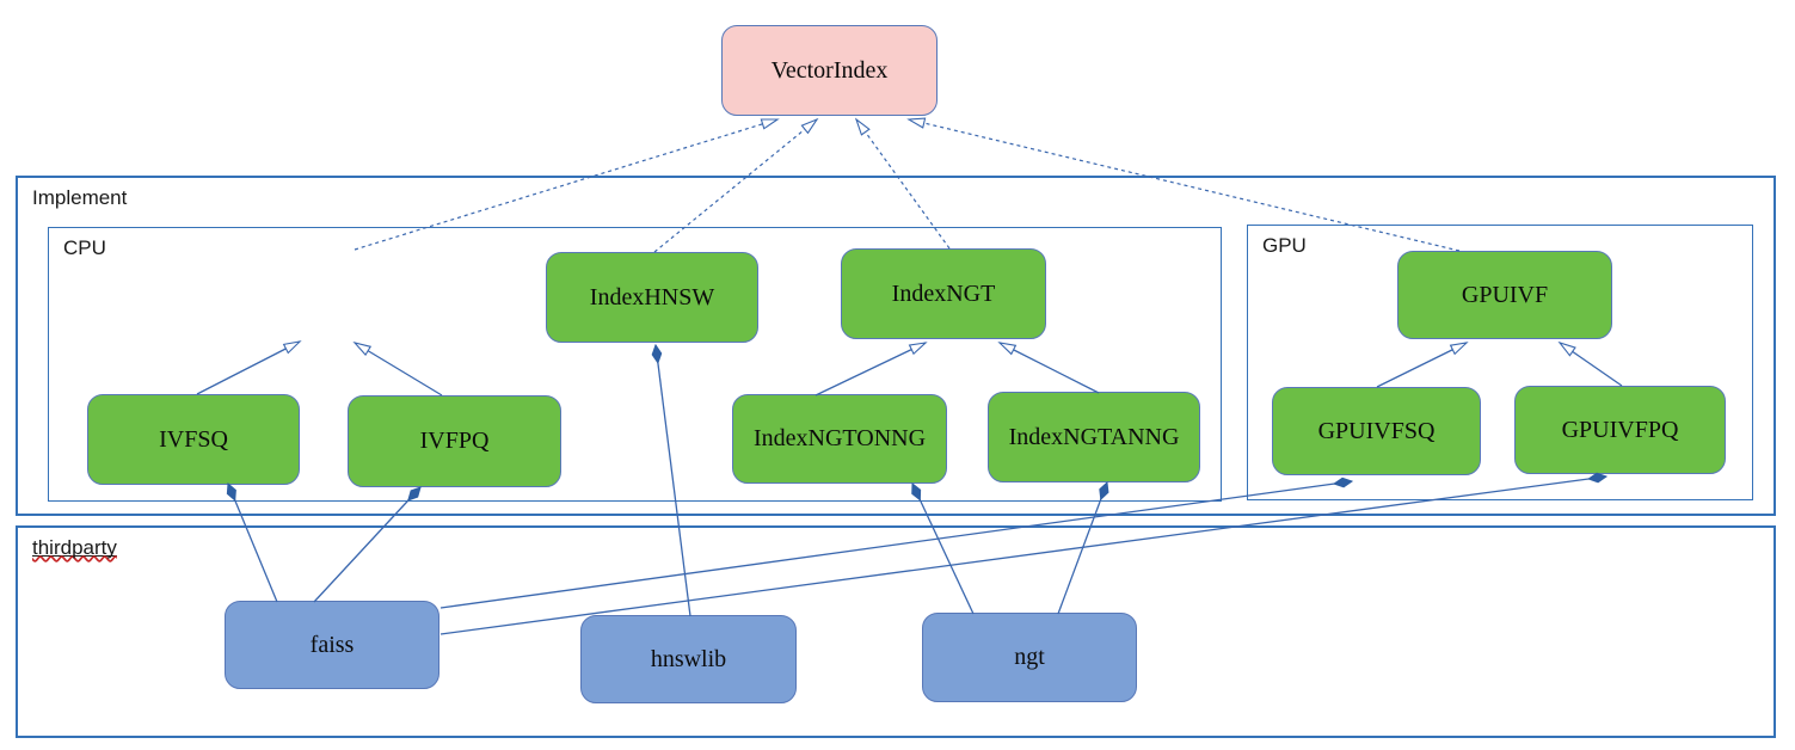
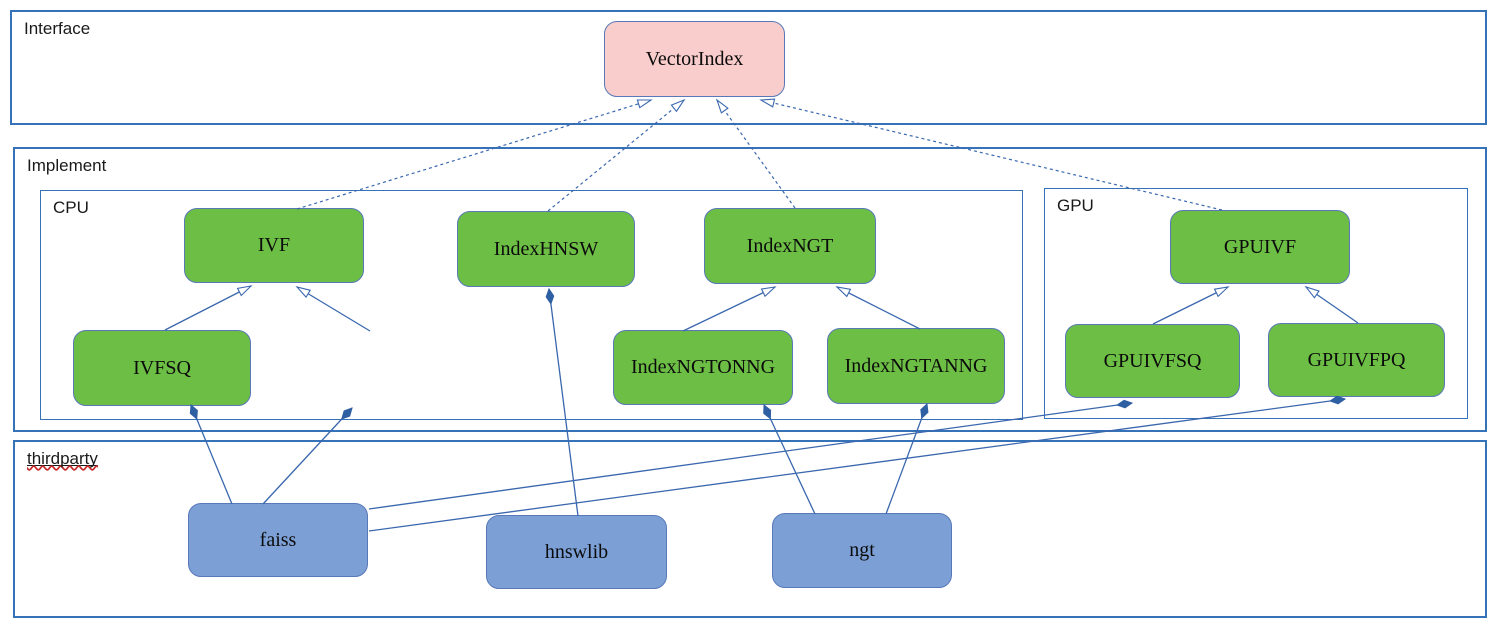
+ Interface
  Implement
  CPU
  GPU
  thirdparty
  VectorIndex
+ IVF
  IndexHNSW
  IndexNGT
  GPUIVF
  IVFSQ
- IVFPQ
  IndexNGTONNG
  IndexNGTANNG
  GPUIVFSQ
  GPUIVFPQ
  faiss
  hnswlib
  ngt
